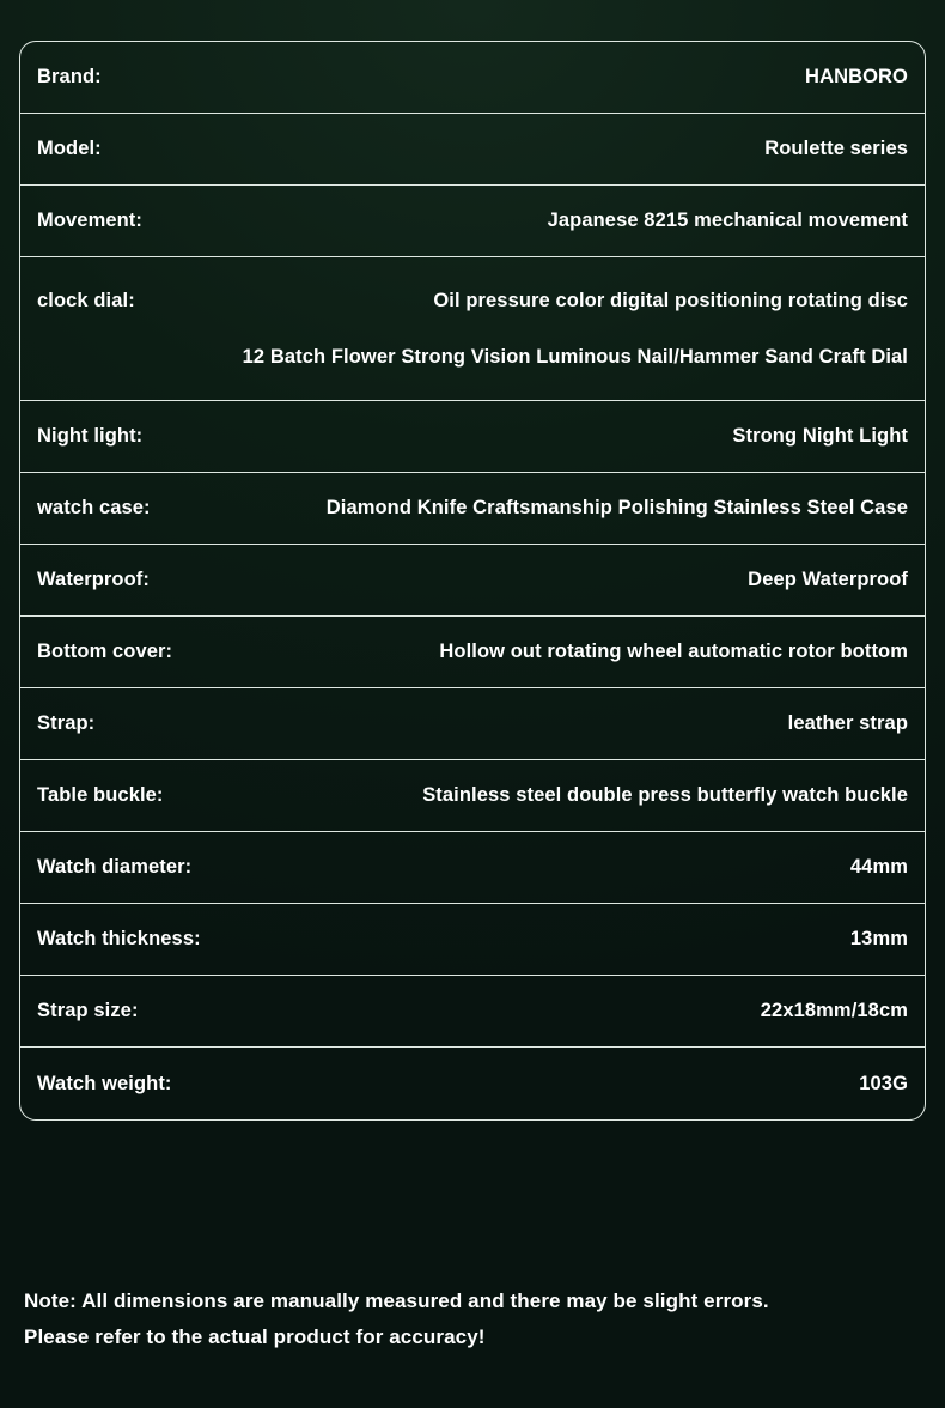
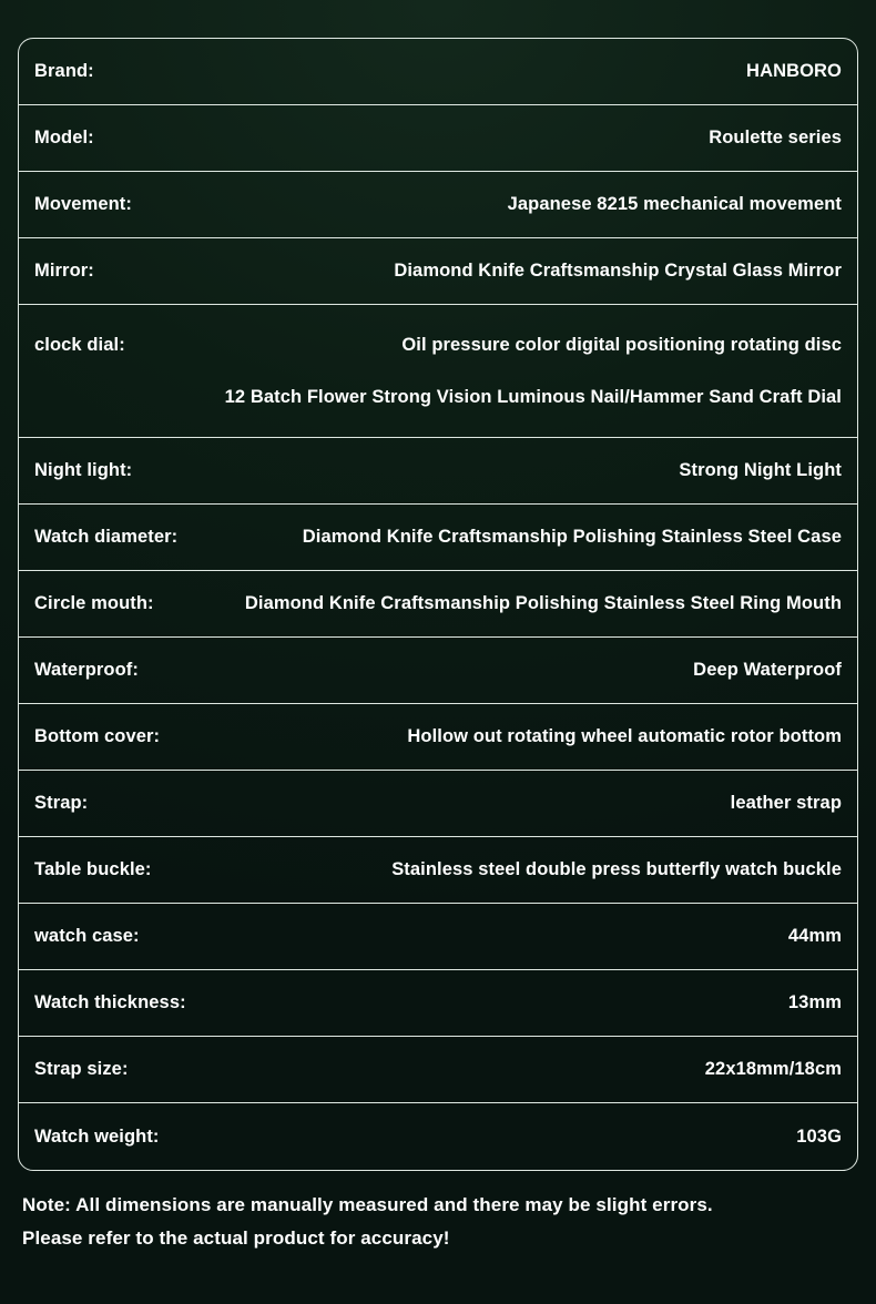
  Brand:
  HANBORO
  Model:
  Roulette series
  Movement:
  Japanese 8215 mechanical movement
+ Mirror:
+ Diamond Knife Craftsmanship Crystal Glass Mirror
  clock dial:
  Oil pressure color digital positioning rotating disc
  12 Batch Flower Strong Vision Luminous Nail/Hammer Sand Craft Dial
  Night light:
  Strong Night Light
- watch case:
+ Watch diameter:
  Diamond Knife Craftsmanship Polishing Stainless Steel Case
+ Circle mouth:
+ Diamond Knife Craftsmanship Polishing Stainless Steel Ring Mouth
  Waterproof:
  Deep Waterproof
  Bottom cover:
  Hollow out rotating wheel automatic rotor bottom
  Strap:
  leather strap
  Table buckle:
  Stainless steel double press butterfly watch buckle
- Watch diameter:
+ watch case:
  44mm
  Watch thickness:
  13mm
  Strap size:
  22x18mm/18cm
  Watch weight:
  103G
  Note: All dimensions are manually measured and there may be slight errors.
  Please refer to the actual product for accuracy!
